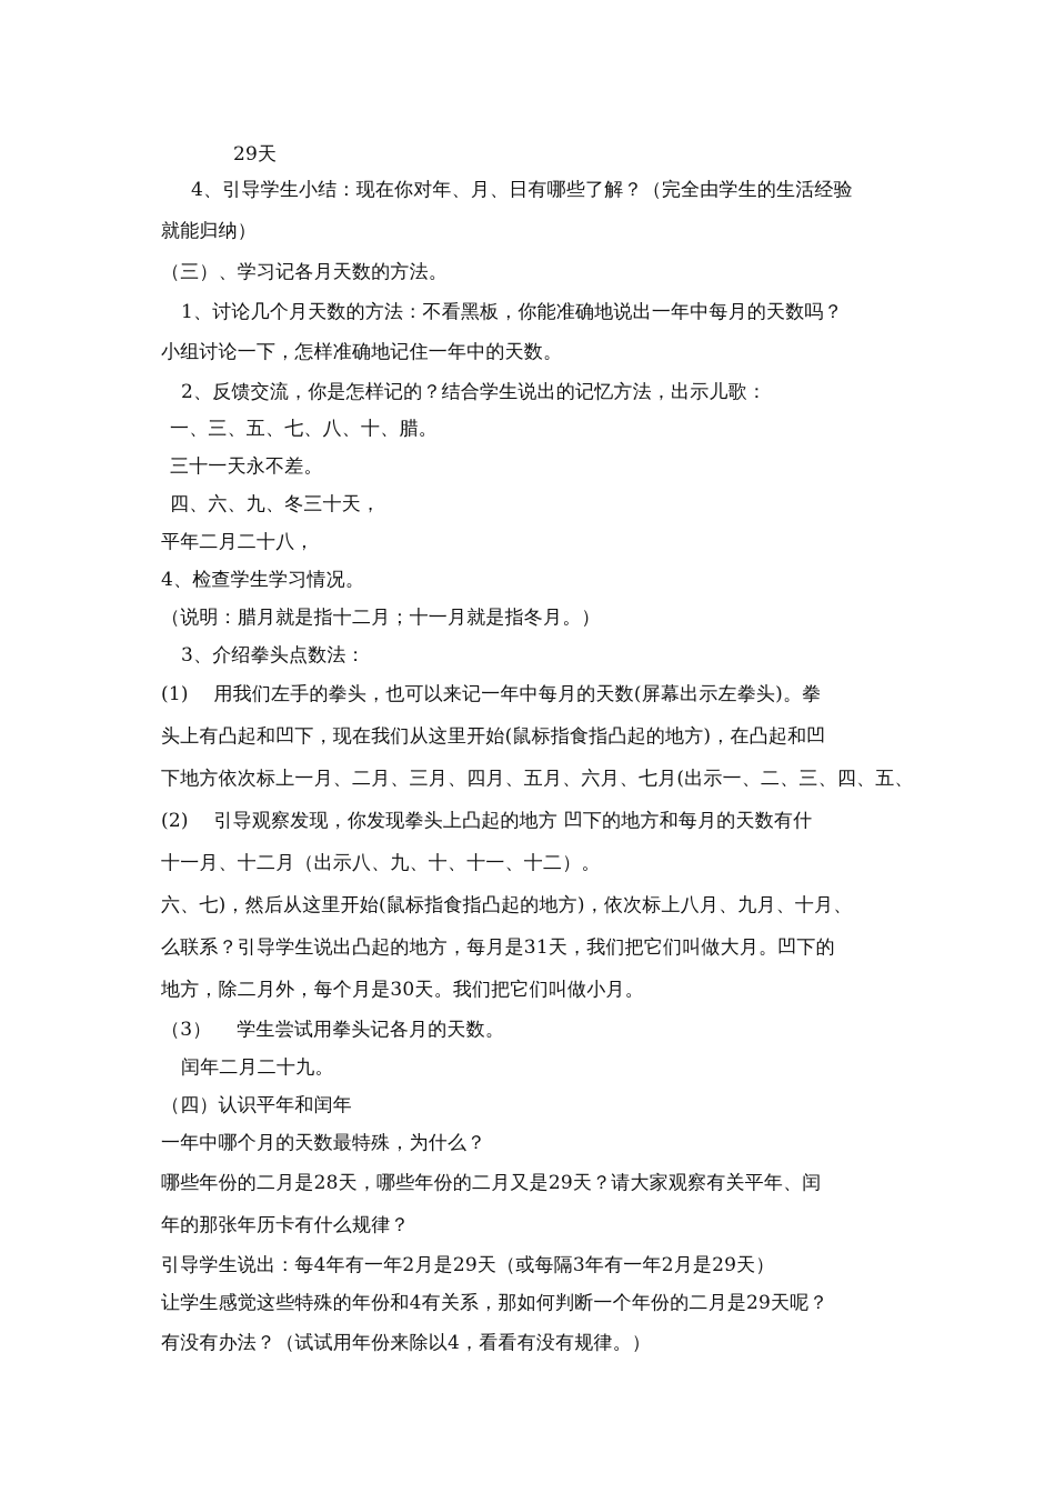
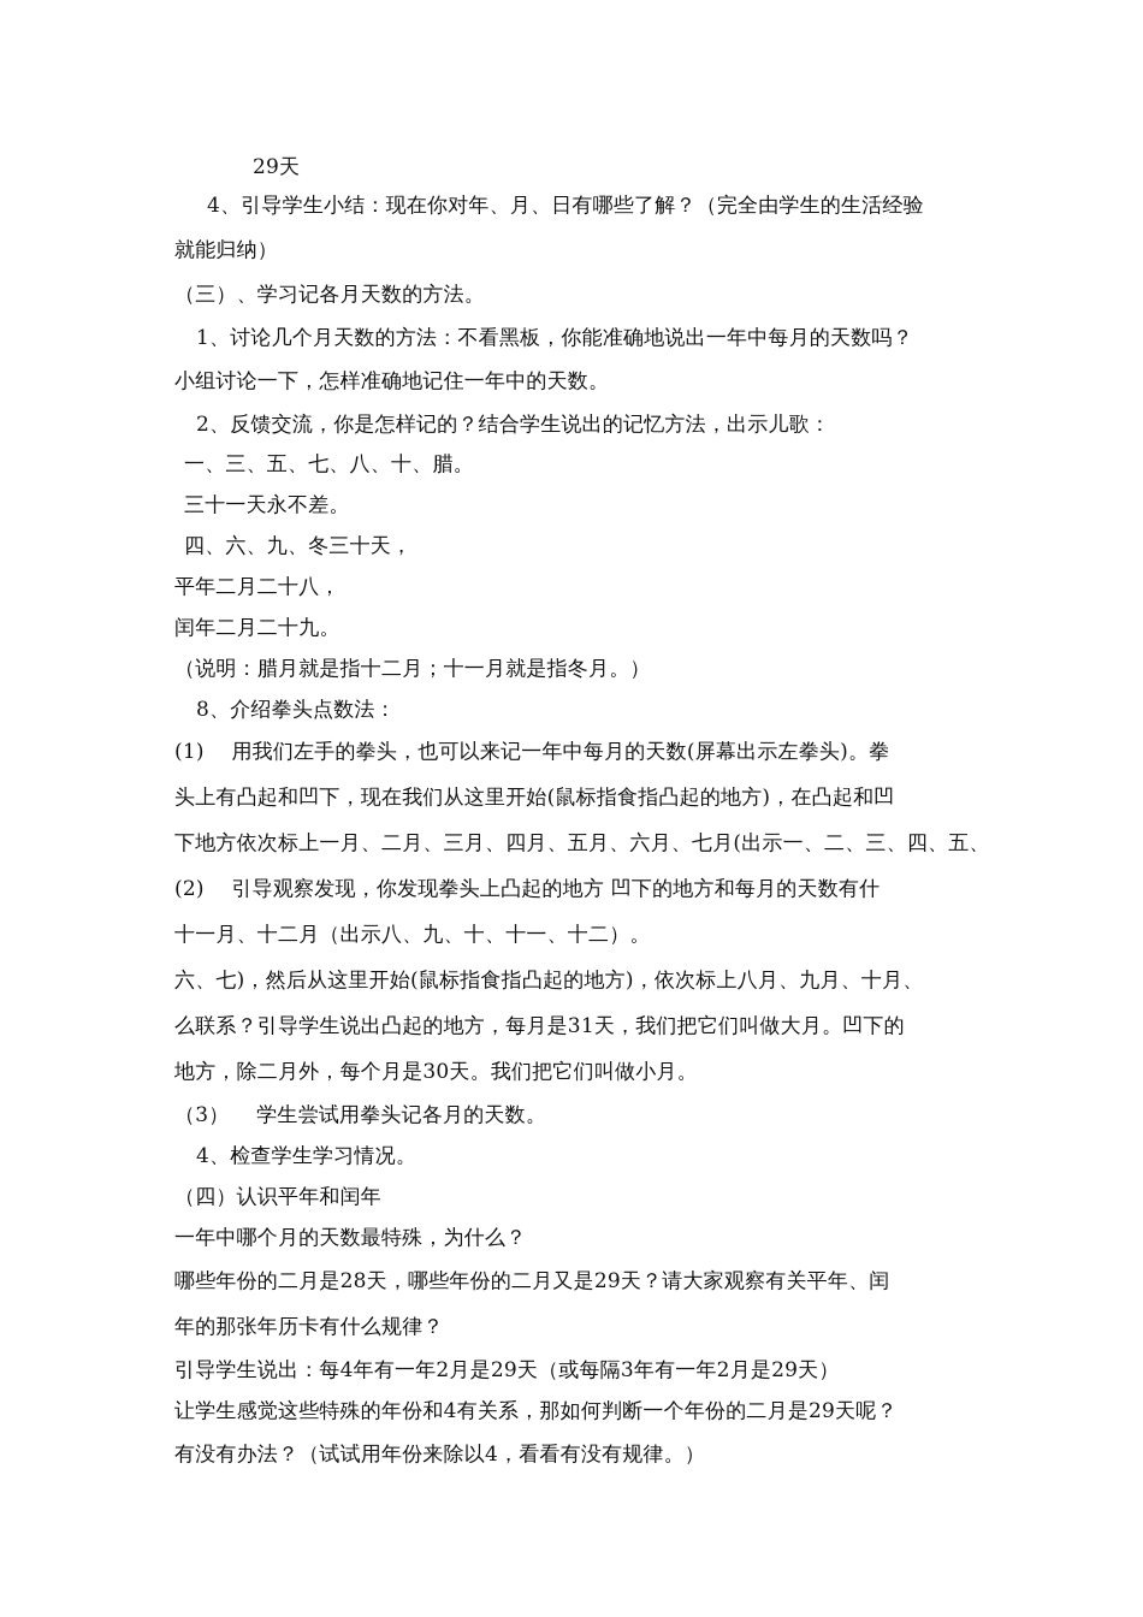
  29天
  4、引导学生小结：现在你对年、月、日有哪些了解？（完全由学生的生活经验
  就能归纳）
  （三）、学习记各月天数的方法。
  1、讨论几个月天数的方法：不看黑板，你能准确地说出一年中每月的天数吗？
  小组讨论一下，怎样准确地记住一年中的天数。
  2、反馈交流，你是怎样记的？结合学生说出的记忆方法，出示儿歌：
  一、三、五、七、八、十、腊。
  三十一天永不差。
  四、六、九、冬三十天，
  平年二月二十八，
- 4、检查学生学习情况。
+ 闰年二月二十九。
  （说明：腊月就是指十二月；十一月就是指冬月。）
- 3、介绍拳头点数法：
+ 8、介绍拳头点数法：
  (1) 用我们左手的拳头，也可以来记一年中每月的天数(屏幕出示左拳头)。拳
  头上有凸起和凹下，现在我们从这里开始(鼠标指食指凸起的地方)，在凸起和凹
  下地方依次标上一月、二月、三月、四月、五月、六月、七月(出示一、二、三、四、五、
  (2) 引导观察发现，你发现拳头上凸起的地方 凹下的地方和每月的天数有什
  十一月、十二月（出示八、九、十、十一、十二）。
  六、七)，然后从这里开始(鼠标指食指凸起的地方)，依次标上八月、九月、十月、
  么联系？引导学生说出凸起的地方，每月是31天，我们把它们叫做大月。凹下的
  地方，除二月外，每个月是30天。我们把它们叫做小月。
  （3） 学生尝试用拳头记各月的天数。
- 闰年二月二十九。
+ 4、检查学生学习情况。
  （四）认识平年和闰年
  一年中哪个月的天数最特殊，为什么？
  哪些年份的二月是28天，哪些年份的二月又是29天？请大家观察有关平年、闰
  年的那张年历卡有什么规律？
  引导学生说出：每4年有一年2月是29天（或每隔3年有一年2月是29天）
  让学生感觉这些特殊的年份和4有关系，那如何判断一个年份的二月是29天呢？
  有没有办法？（试试用年份来除以4，看看有没有规律。）
